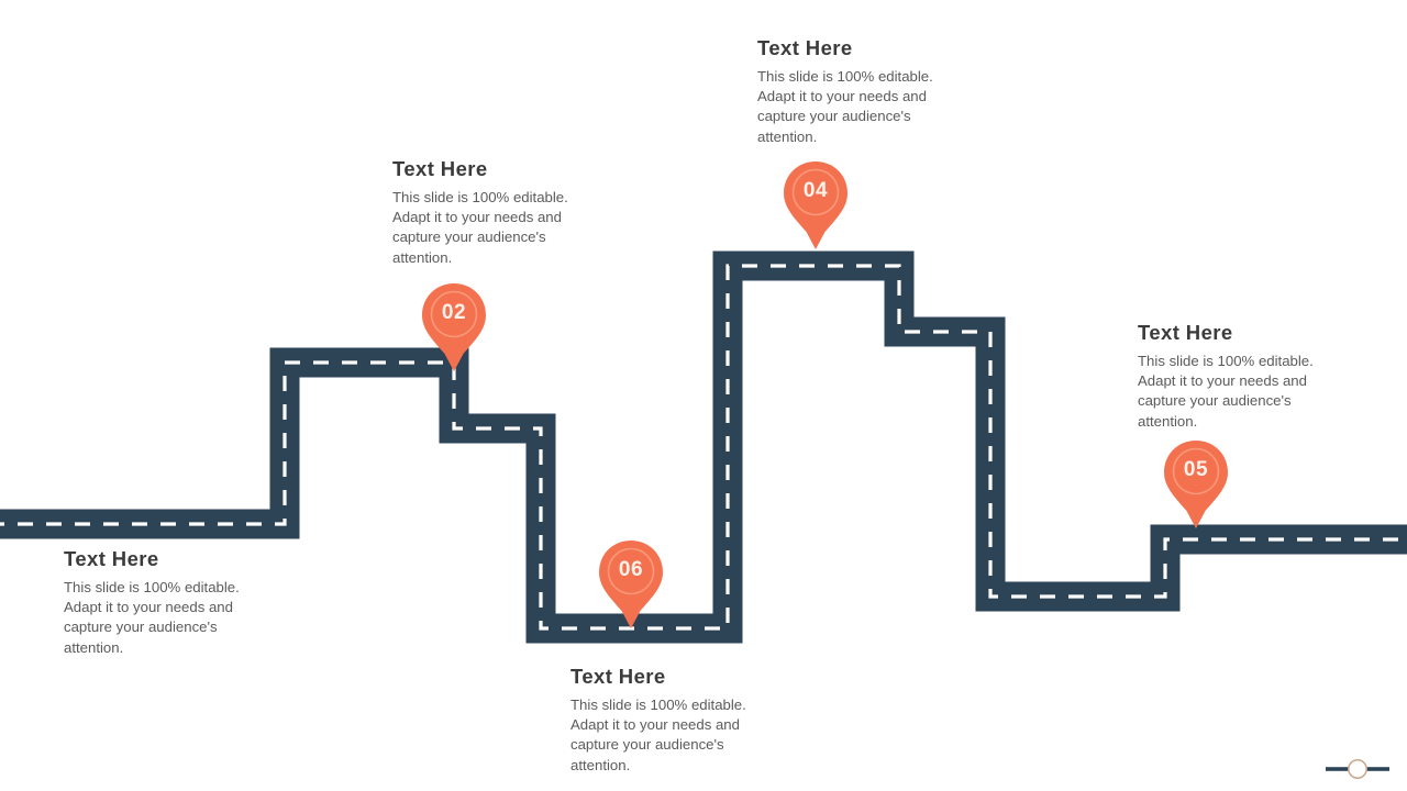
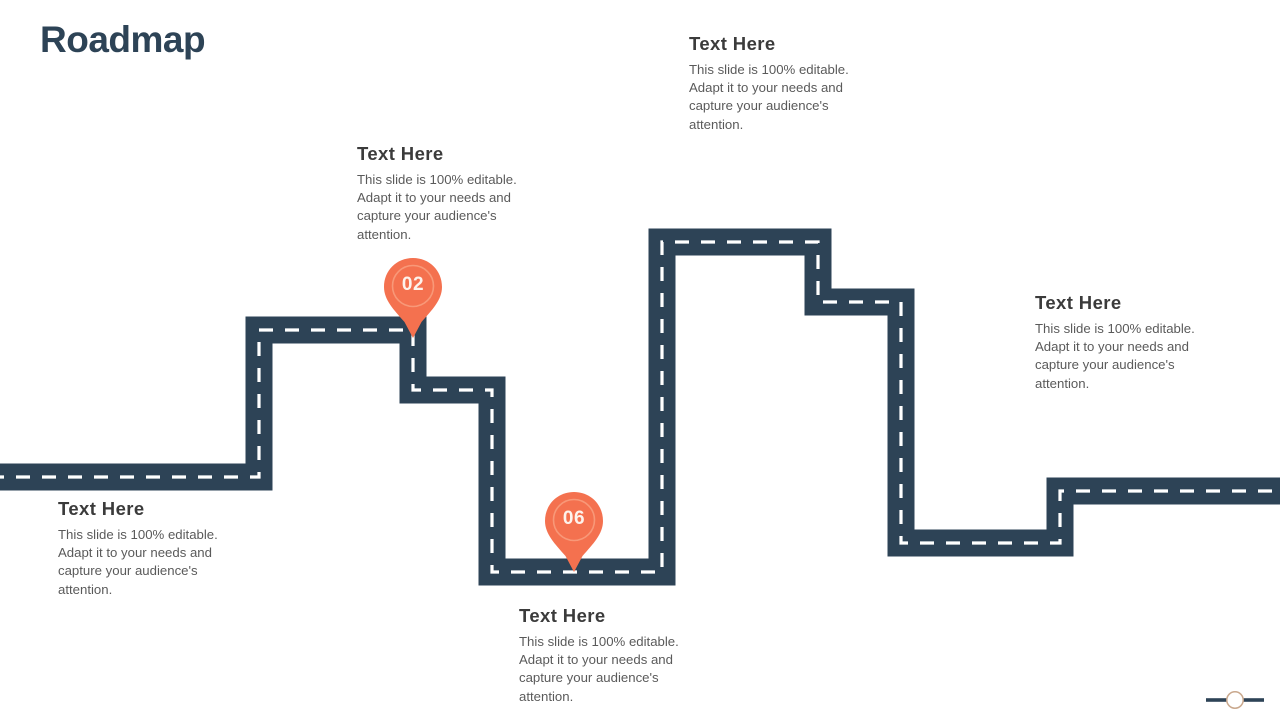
+ Roadmap
  02
  06
- 04
- 05
  Text Here
  This slide is 100% editable. Adapt it to your needs and capture your audience's attention.
  Text Here
  This slide is 100% editable. Adapt it to your needs and capture your audience's attention.
  Text Here
  This slide is 100% editable. Adapt it to your needs and capture your audience's attention.
  Text Here
  This slide is 100% editable. Adapt it to your needs and capture your audience's attention.
  Text Here
  This slide is 100% editable. Adapt it to your needs and capture your audience's attention.
